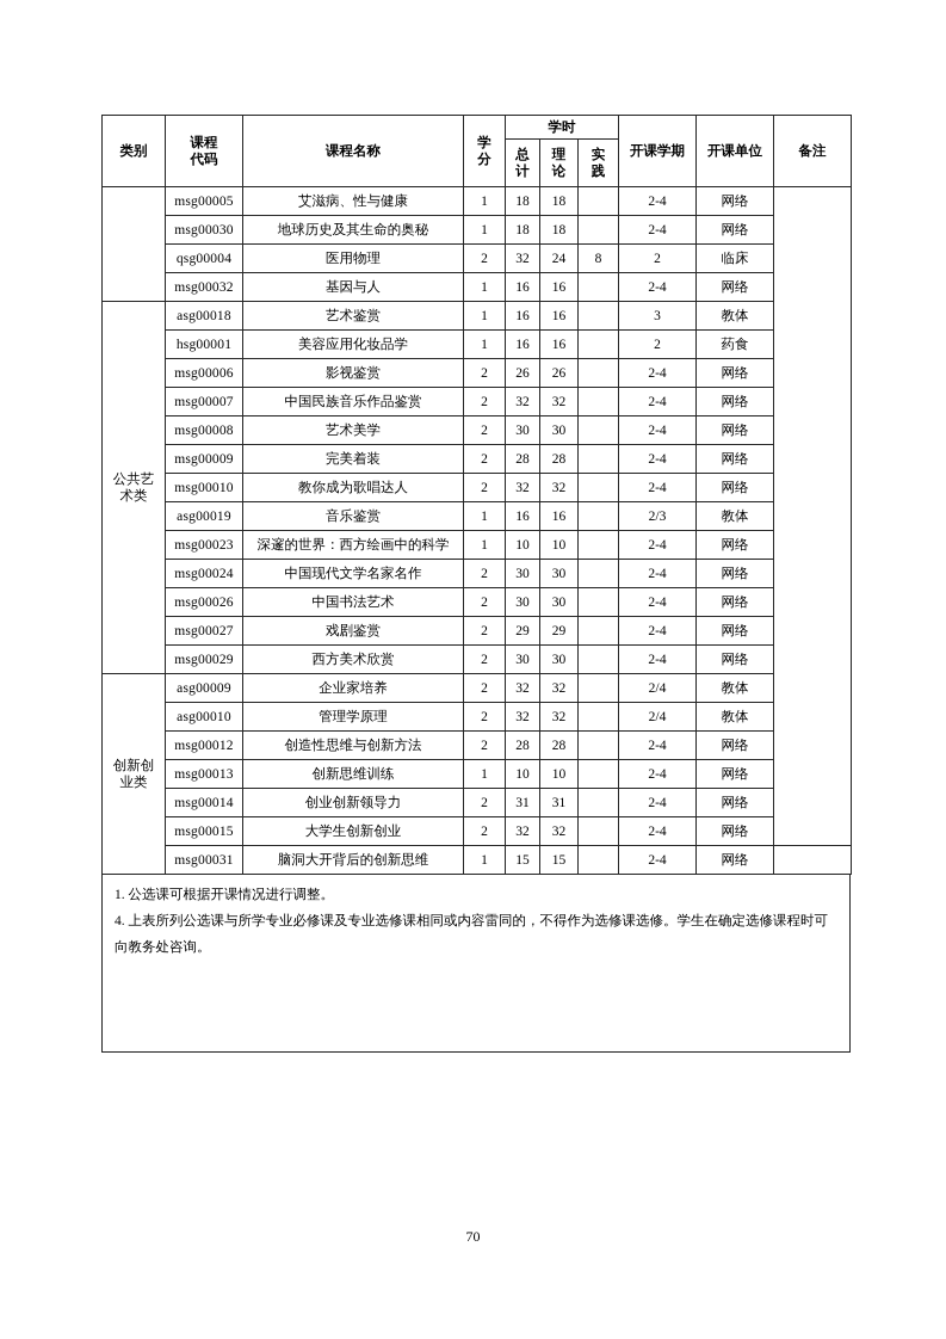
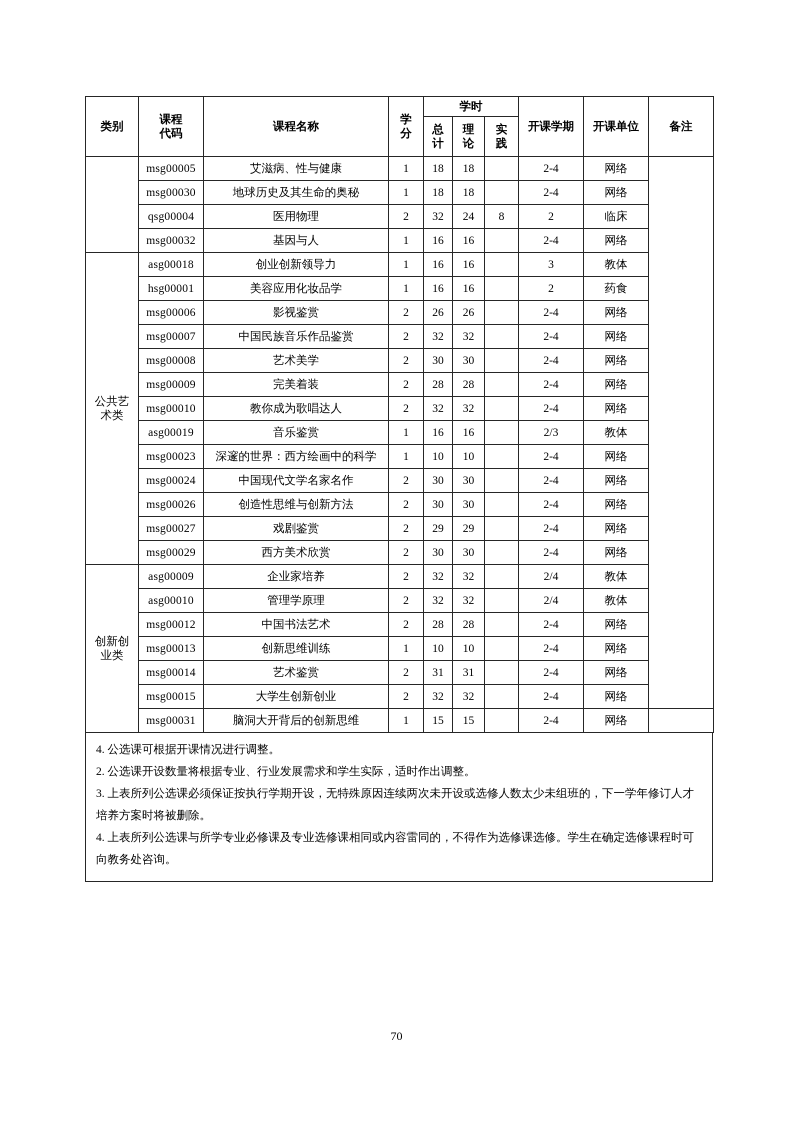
  类别	课程 代码	课程名称	学 分	学时	开课学期	开课单位	备注
  总 计	理 论	实 践
  	msg00005	艾滋病、性与健康	1	18	18		2-4	网络
  msg00030	地球历史及其生命的奥秘	1	18	18		2-4	网络
  qsg00004	医用物理	2	32	24	8	2	临床
  msg00032	基因与人	1	16	16		2-4	网络
- 公共艺 术类	asg00018	艺术鉴赏	1	16	16		3	教体
+ 公共艺 术类	asg00018	创业创新领导力	1	16	16		3	教体
  hsg00001	美容应用化妆品学	1	16	16		2	药食
  msg00006	影视鉴赏	2	26	26		2-4	网络
  msg00007	中国民族音乐作品鉴赏	2	32	32		2-4	网络
  msg00008	艺术美学	2	30	30		2-4	网络
  msg00009	完美着装	2	28	28		2-4	网络
  msg00010	教你成为歌唱达人	2	32	32		2-4	网络
  asg00019	音乐鉴赏	1	16	16		2/3	教体
  msg00023	深邃的世界：西方绘画中的科学	1	10	10		2-4	网络
  msg00024	中国现代文学名家名作	2	30	30		2-4	网络
- msg00026	中国书法艺术	2	30	30		2-4	网络
+ msg00026	创造性思维与创新方法	2	30	30		2-4	网络
  msg00027	戏剧鉴赏	2	29	29		2-4	网络
  msg00029	西方美术欣赏	2	30	30		2-4	网络
  创新创 业类	asg00009	企业家培养	2	32	32		2/4	教体
  asg00010	管理学原理	2	32	32		2/4	教体
- msg00012	创造性思维与创新方法	2	28	28		2-4	网络
+ msg00012	中国书法艺术	2	28	28		2-4	网络
  msg00013	创新思维训练	1	10	10		2-4	网络
- msg00014	创业创新领导力	2	31	31		2-4	网络
+ msg00014	艺术鉴赏	2	31	31		2-4	网络
  msg00015	大学生创新创业	2	32	32		2-4	网络
  msg00031	脑洞大开背后的创新思维	1	15	15		2-4	网络
- 1. 公选课可根据开课情况进行调整。
+ 4. 公选课可根据开课情况进行调整。
+ 2. 公选课开设数量将根据专业、行业发展需求和学生实际，适时作出调整。
+ 3. 上表所列公选课必须保证按执行学期开设，无特殊原因连续两次未开设或选修人数太少未组班的，下一学年修订人才培养方案时将被删除。
  4. 上表所列公选课与所学专业必修课及专业选修课相同或内容雷同的，不得作为选修课选修。学生在确定选修课程时可向教务处咨询。
  70
